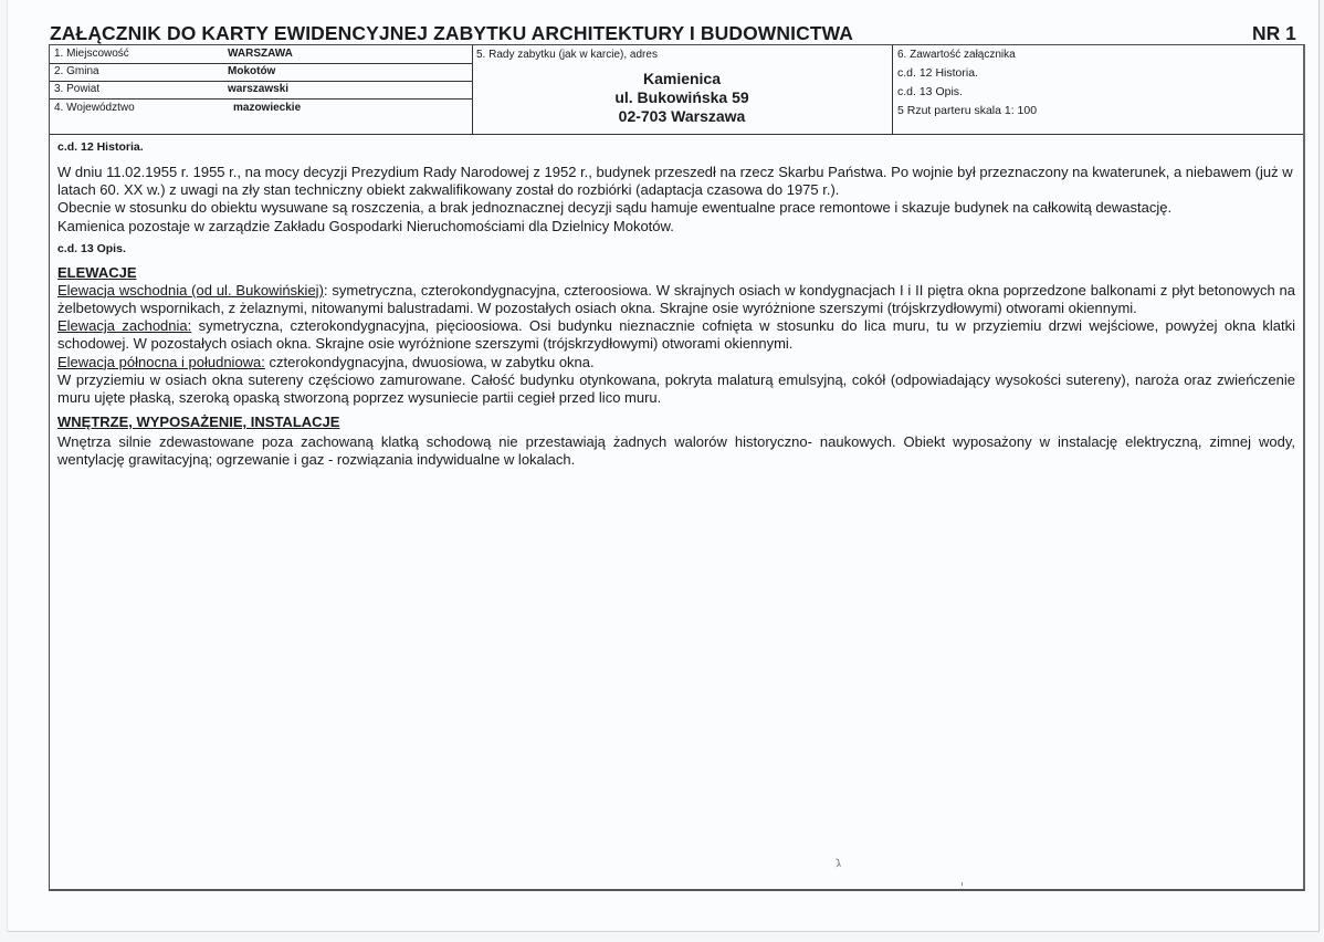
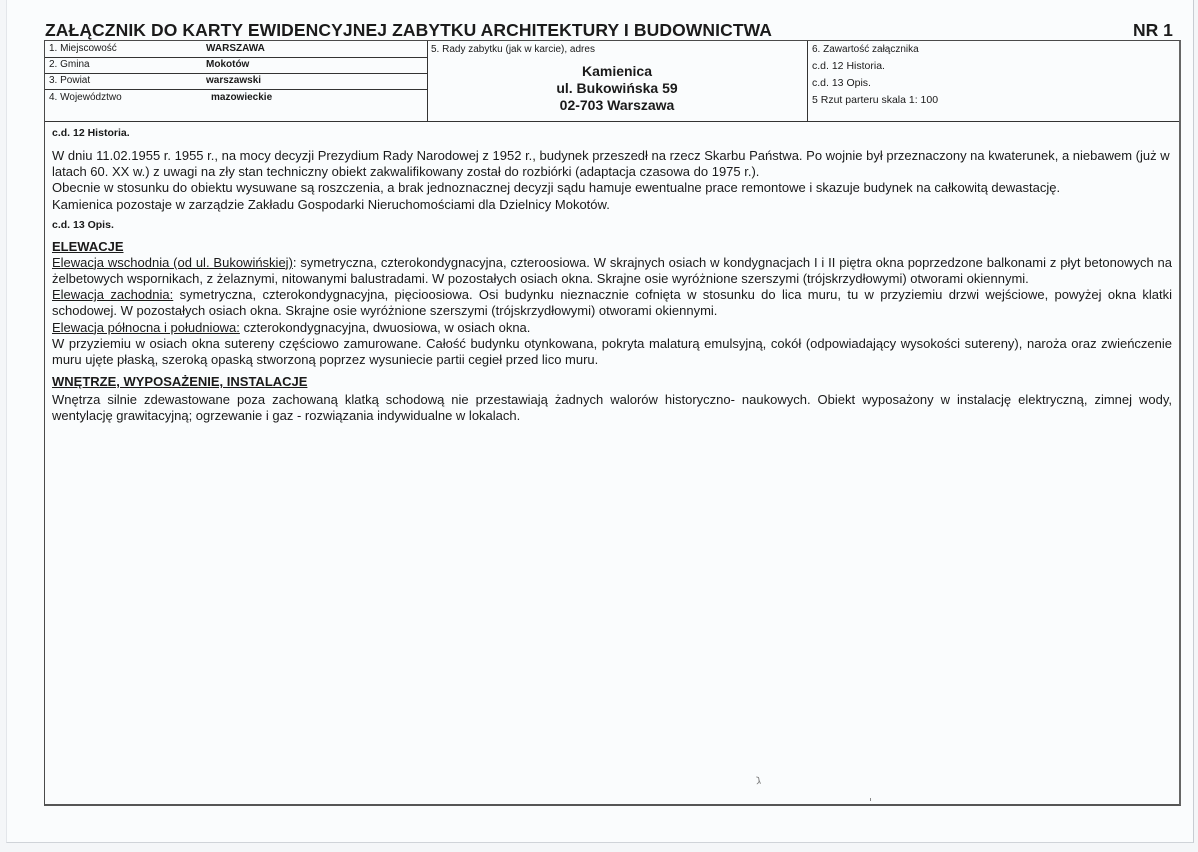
  ZAŁĄCZNIK DO KARTY EWIDENCYJNEJ ZABYTKU ARCHITEKTURY I BUDOWNICTWA
  NR 1
  1. Miejscowość
  WARSZAWA
  2. Gmina
  Mokotów
  3. Powiat
  warszawski
  4. Województwo
  mazowieckie
  5. Rady zabytku (jak w karcie), adres
  Kamienica
  ul. Bukowińska 59
  02-703 Warszawa
  6. Zawartość załącznika
  c.d. 12 Historia.
  c.d. 13 Opis.
  5 Rzut parteru skala 1: 100
  c.d. 12 Historia.
  W dniu 11.02.1955 r. 1955 r., na mocy decyzji Prezydium Rady Narodowej z 1952 r., budynek przeszedł na rzecz Skarbu Państwa. Po wojnie był przeznaczony na kwaterunek, a niebawem (już w latach 60. XX w.) z uwagi na zły stan techniczny obiekt zakwalifikowany został do rozbiórki (adaptacja czasowa do 1975 r.).
  Obecnie w stosunku do obiektu wysuwane są roszczenia, a brak jednoznacznej decyzji sądu hamuje ewentualne prace remontowe i skazuje budynek na całkowitą dewastację.
  Kamienica pozostaje w zarządzie Zakładu Gospodarki Nieruchomościami dla Dzielnicy Mokotów.
  c.d. 13 Opis.
  ELEWACJE
  Elewacja wschodnia (od ul. Bukowińskiej): symetryczna, czterokondygnacyjna, czteroosiowa. W skrajnych osiach w kondygnacjach I i II piętra okna poprzedzone balkonami z płyt betonowych na żelbetowych wspornikach, z żelaznymi, nitowanymi balustradami. W pozostałych osiach okna. Skrajne osie wyróżnione szerszymi (trójskrzydłowymi) otworami okiennymi.
  Elewacja zachodnia: symetryczna, czterokondygnacyjna, pięcioosiowa. Osi budynku nieznacznie cofnięta w stosunku do lica muru, tu w przyziemiu drzwi wejściowe, powyżej okna klatki schodowej. W pozostałych osiach okna. Skrajne osie wyróżnione szerszymi (trójskrzydłowymi) otworami okiennymi.
- Elewacja północna i południowa: czterokondygnacyjna, dwuosiowa, w zabytku okna.
+ Elewacja północna i południowa: czterokondygnacyjna, dwuosiowa, w osiach okna.
  W przyziemiu w osiach okna sutereny częściowo zamurowane. Całość budynku otynkowana, pokryta malaturą emulsyjną, cokół (odpowiadający wysokości sutereny), naroża oraz zwieńczenie muru ujęte płaską, szeroką opaską stworzoną poprzez wysuniecie partii cegieł przed lico muru.
  WNĘTRZE, WYPOSAŻENIE, INSTALACJE
  Wnętrza silnie zdewastowane poza zachowaną klatką schodową nie przestawiają żadnych walorów historyczno- naukowych. Obiekt wyposażony w instalację elektryczną, zimnej wody, wentylację grawitacyjną; ogrzewanie i gaz - rozwiązania indywidualne w lokalach.
